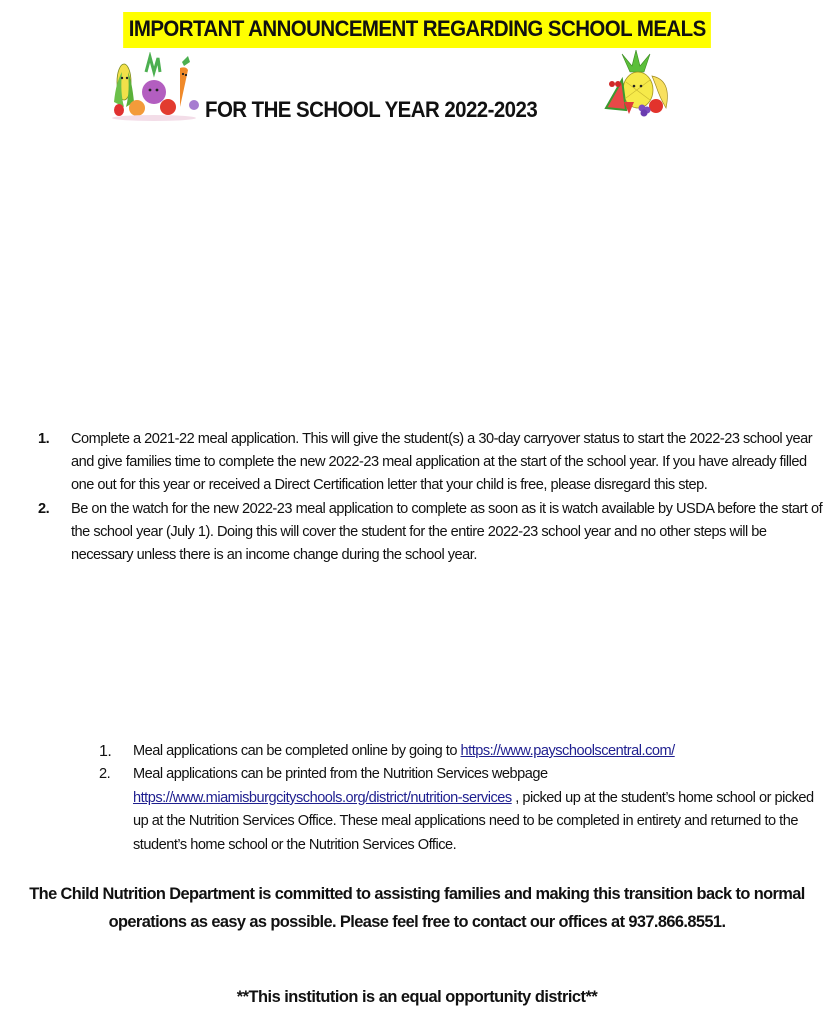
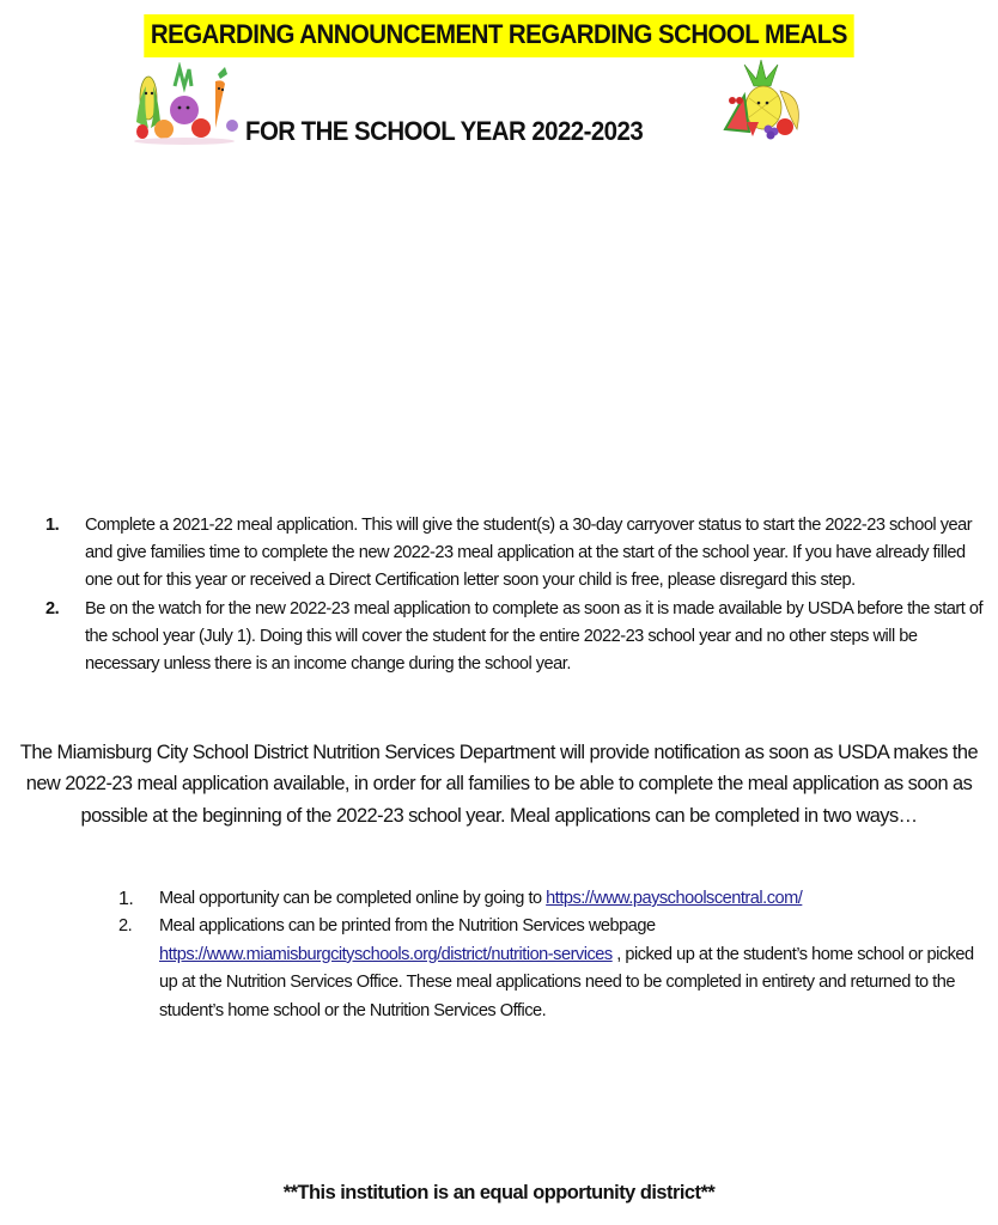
- IMPORTANT ANNOUNCEMENT REGARDING SCHOOL MEALS
+ REGARDING ANNOUNCEMENT REGARDING SCHOOL MEALS
  FOR THE SCHOOL YEAR 2022-2023
  1.
- Complete a 2021-22 meal application. This will give the student(s) a 30-day carryover status to start the 2022-23 school year and give families time to complete the new 2022-23 meal application at the start of the school year. If you have already filled one out for this year or received a Direct Certification letter that your child is free, please disregard this step.
+ Complete a 2021-22 meal application. This will give the student(s) a 30-day carryover status to start the 2022-23 school year and give families time to complete the new 2022-23 meal application at the start of the school year. If you have already filled one out for this year or received a Direct Certification letter soon your child is free, please disregard this step.
  2.
- Be on the watch for the new 2022-23 meal application to complete as soon as it is watch available by USDA before the start of the school year (July 1). Doing this will cover the student for the entire 2022-23 school year and no other steps will be necessary unless there is an income change during the school year.
+ Be on the watch for the new 2022-23 meal application to complete as soon as it is made available by USDA before the start of the school year (July 1). Doing this will cover the student for the entire 2022-23 school year and no other steps will be necessary unless there is an income change during the school year.
+ The Miamisburg City School District Nutrition Services Department will provide notification as soon as USDA makes the new 2022-23 meal application available, in order for all families to be able to complete the meal application as soon as possible at the beginning of the 2022-23 school year. Meal applications can be completed in two ways…
  1.
- Meal applications can be completed online by going to https://www.payschoolscentral.com/
+ Meal opportunity can be completed online by going to https://www.payschoolscentral.com/
  2.
  Meal applications can be printed from the Nutrition Services webpage https://www.miamisburgcityschools.org/district/nutrition-services , picked up at the student’s home school or picked up at the Nutrition Services Office. These meal applications need to be completed in entirety and returned to the student’s home school or the Nutrition Services Office.
- The Child Nutrition Department is committed to assisting families and making this transition back to normal operations as easy as possible. Please feel free to contact our offices at 937.866.8551.
  **This institution is an equal opportunity district**
